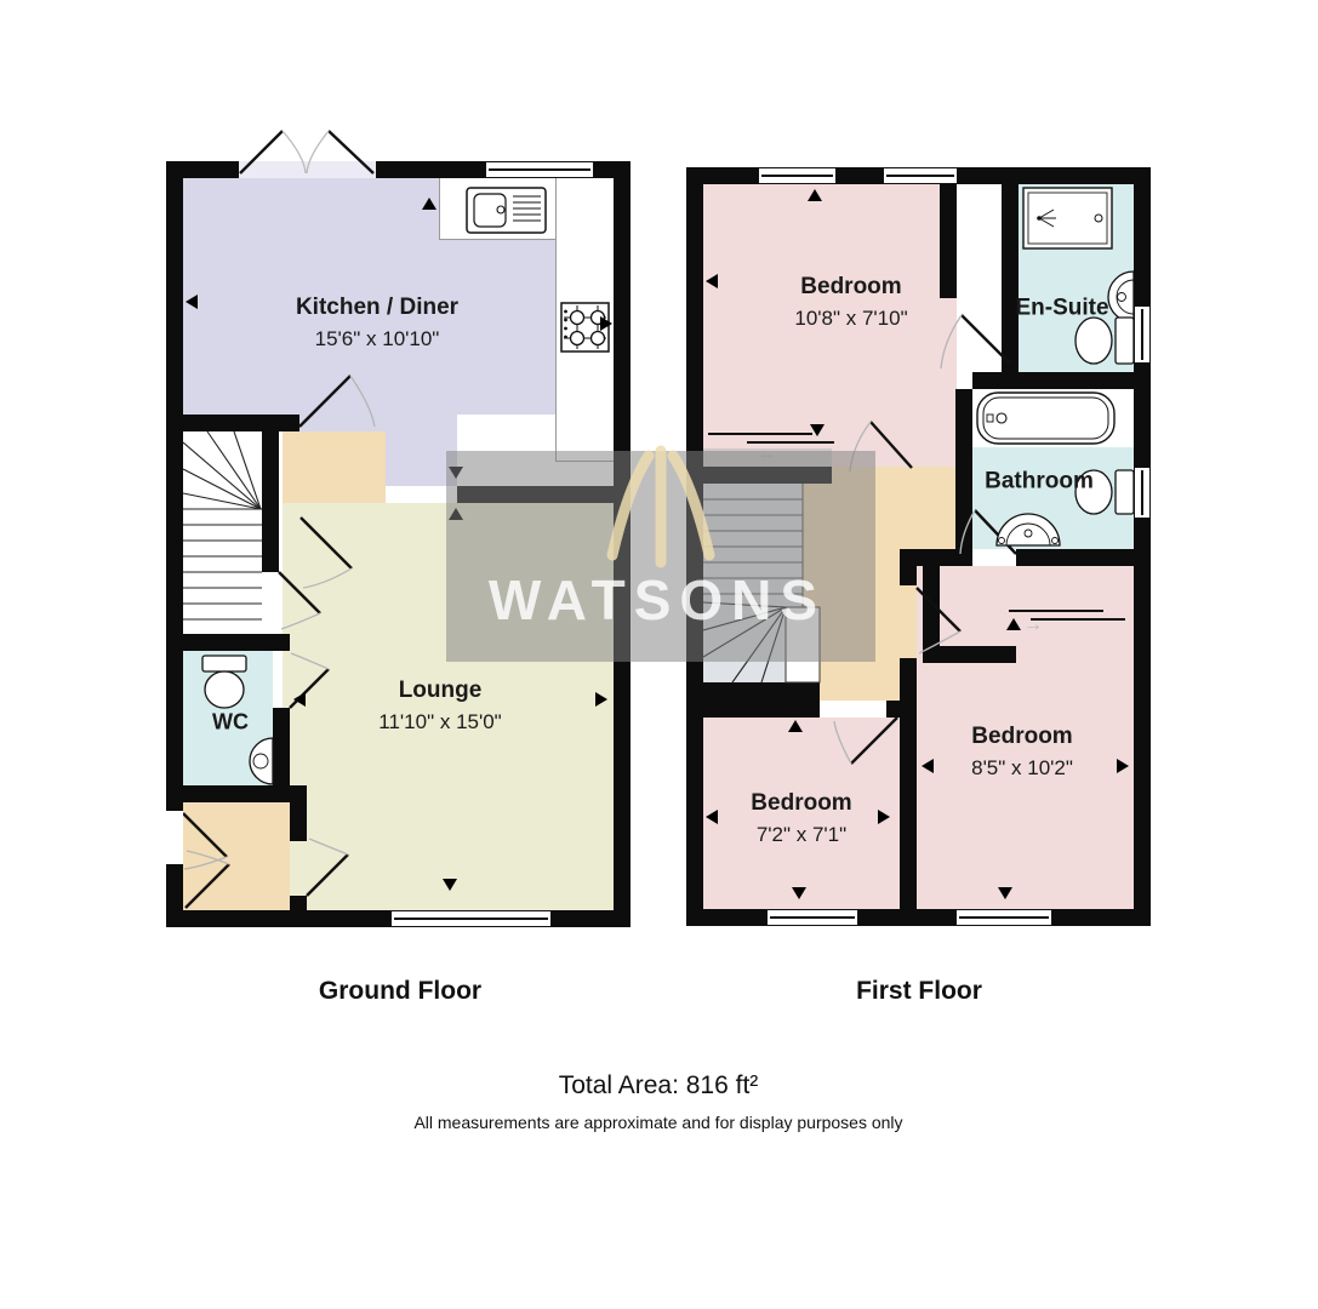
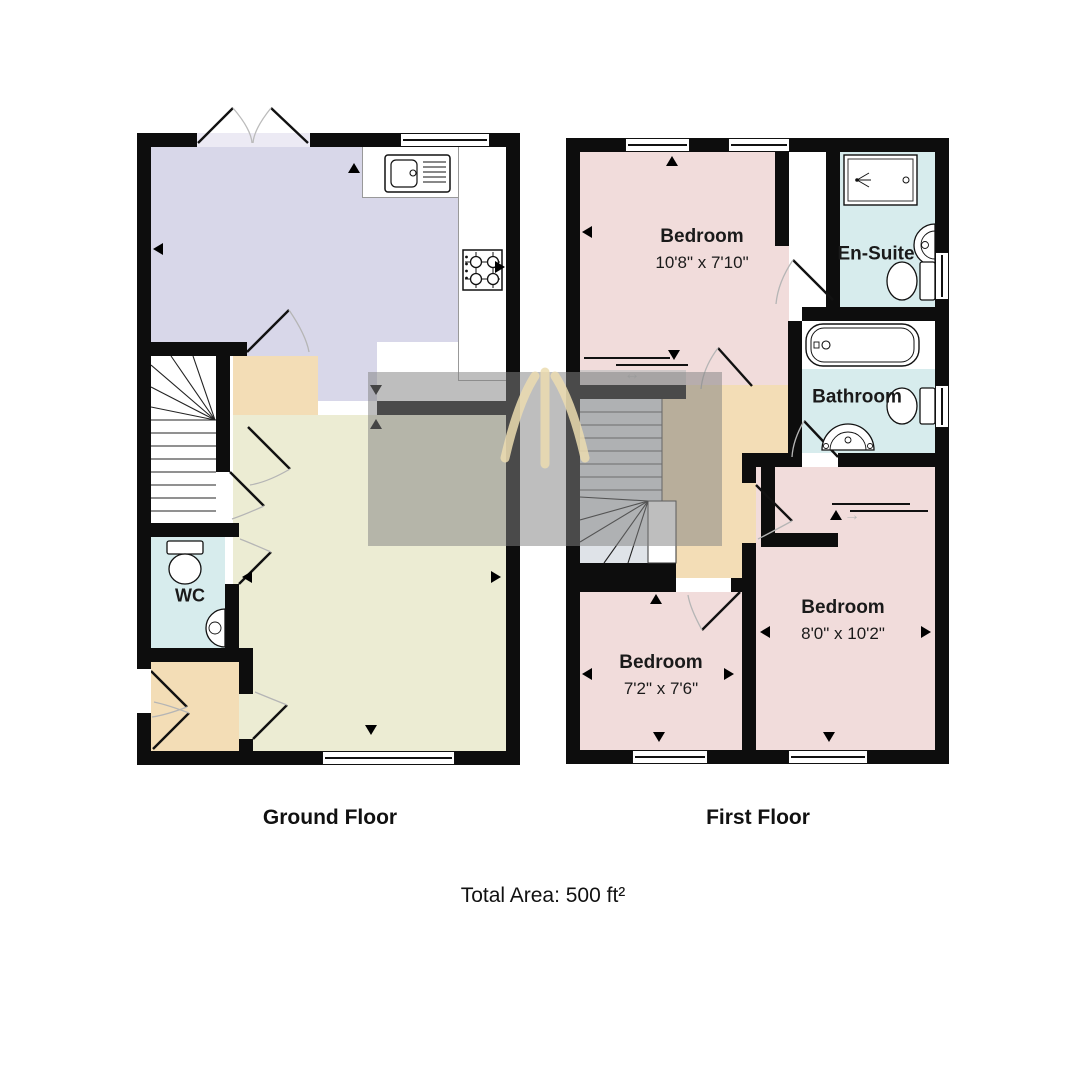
- Kitchen / Diner
- 15'6" x 10'10"
- Lounge
- 11'10" x 15'0"
  WC
  ↔
  →
  Bedroom
  10'8" x 7'10"
  En-Suite
  Bathroom
  Bedroom
- 8'5" x 10'2"
+ 8'0" x 10'2"
  Bedroom
- 7'2" x 7'1"
+ 7'2" x 7'6"
- WATSONS
  Ground Floor
  First Floor
- Total Area: 816 ft²
+ Total Area: 500 ft²
- All measurements are approximate and for display purposes only
